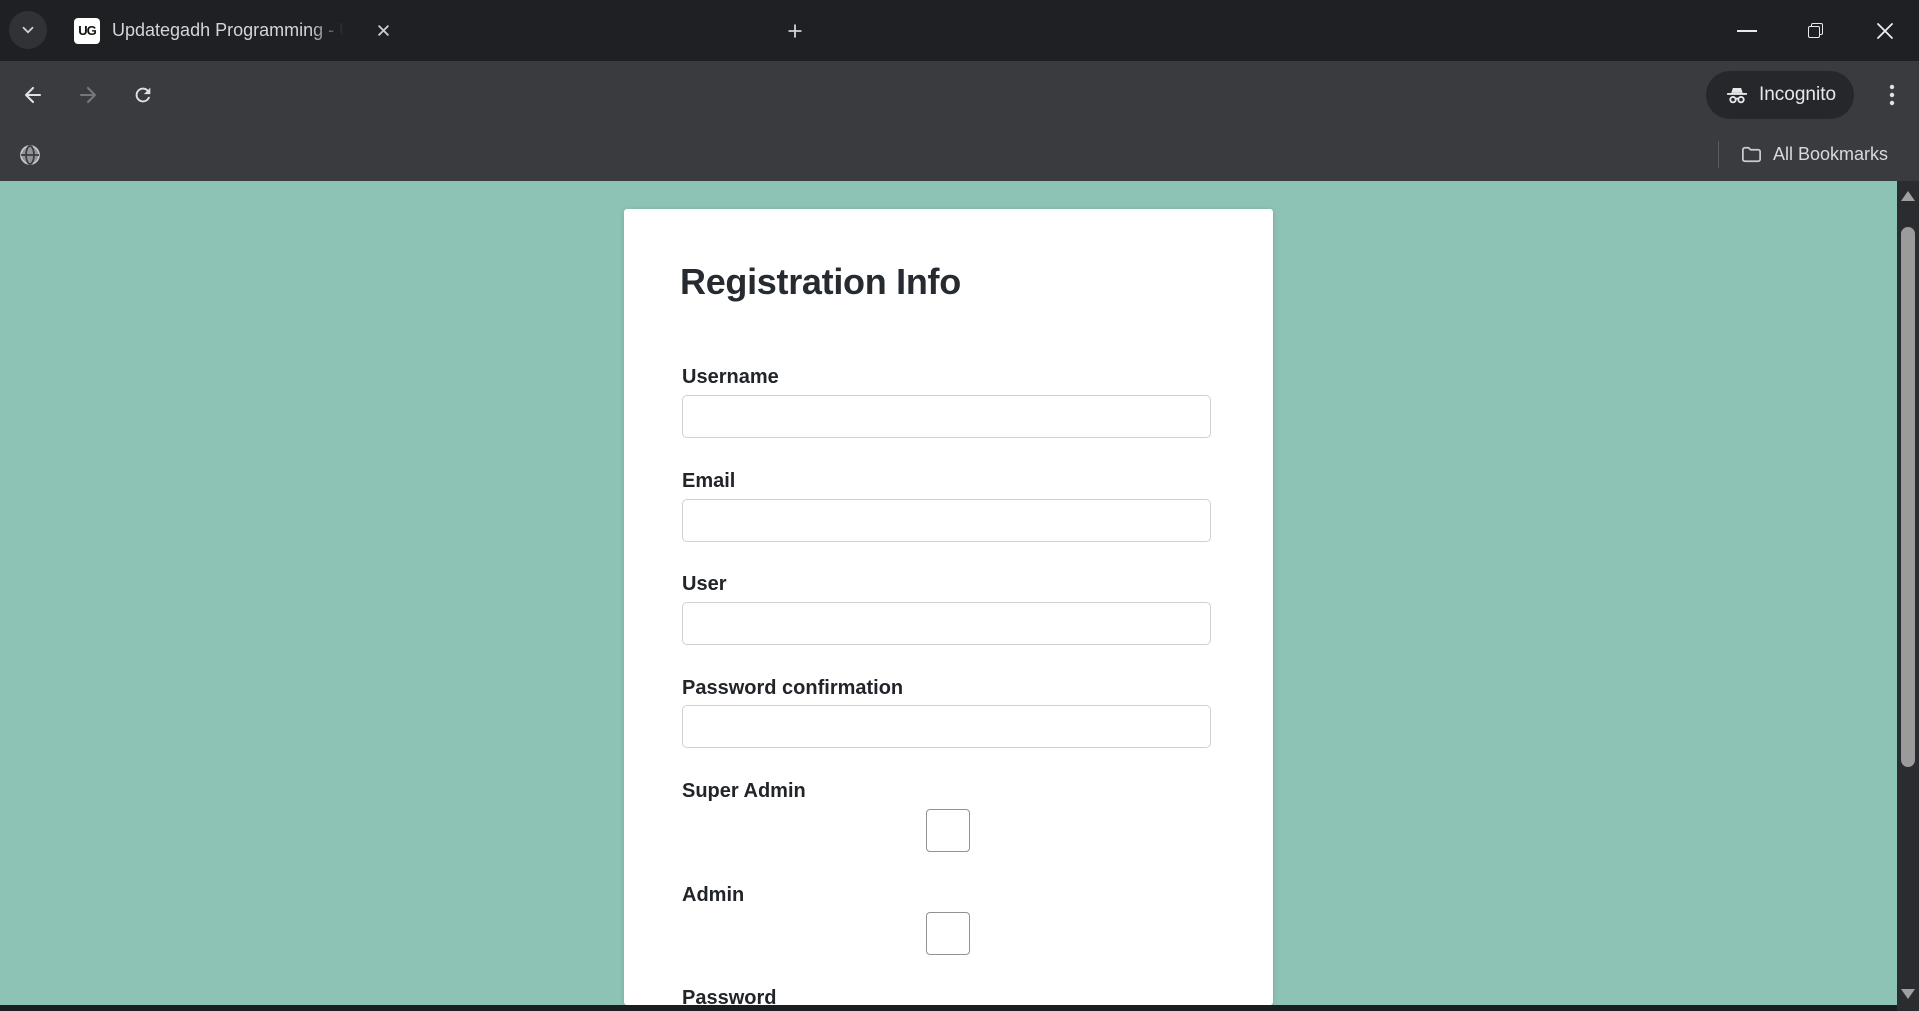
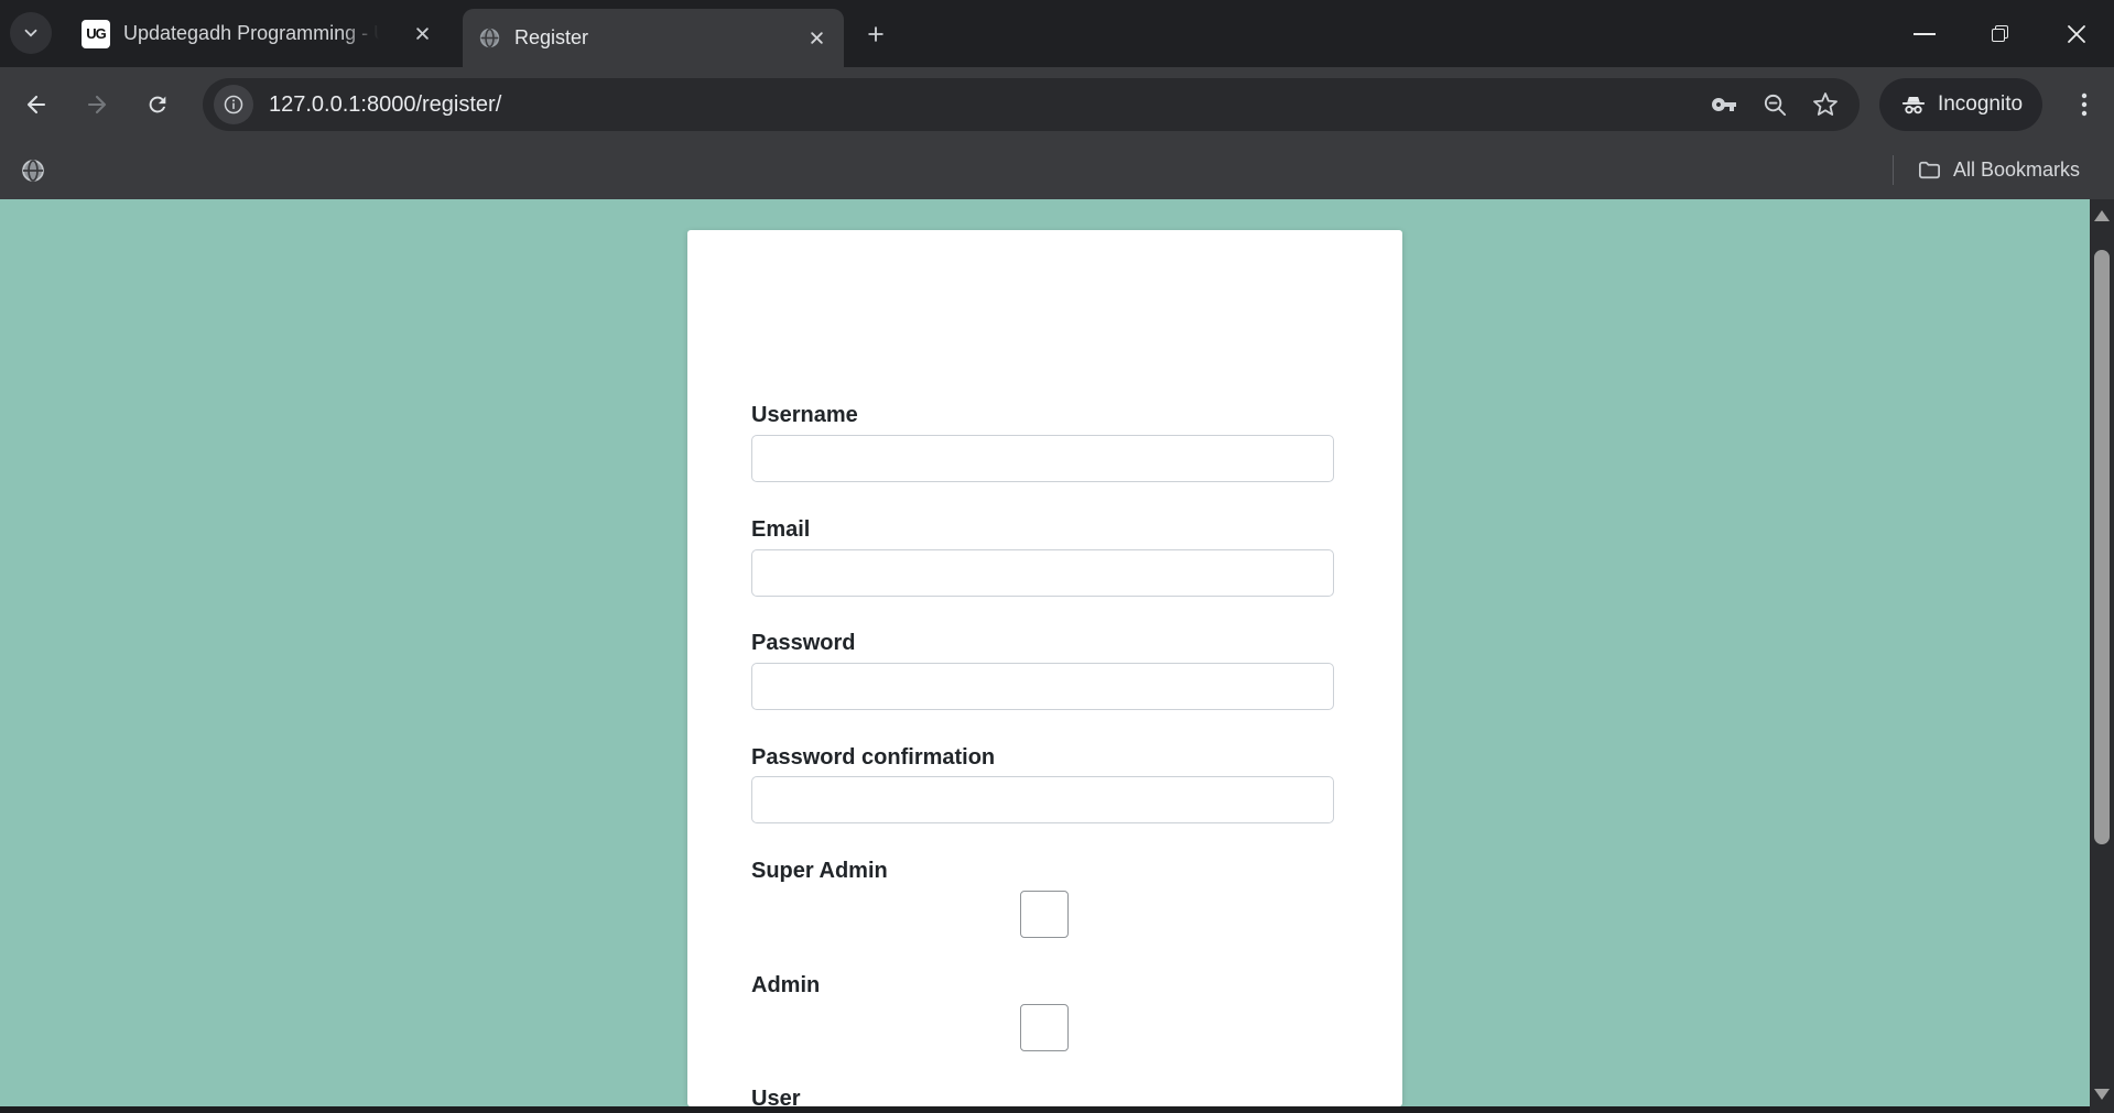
  UG
  Updategadh Programming -
+ Register
+ 127.0.0.1:8000/register/
  Incognito
  All Bookmarks
- Registration Info
  Username
  Email
- User
+ Password
  Password confirmation
  Super Admin
  Admin
- Password
+ User
